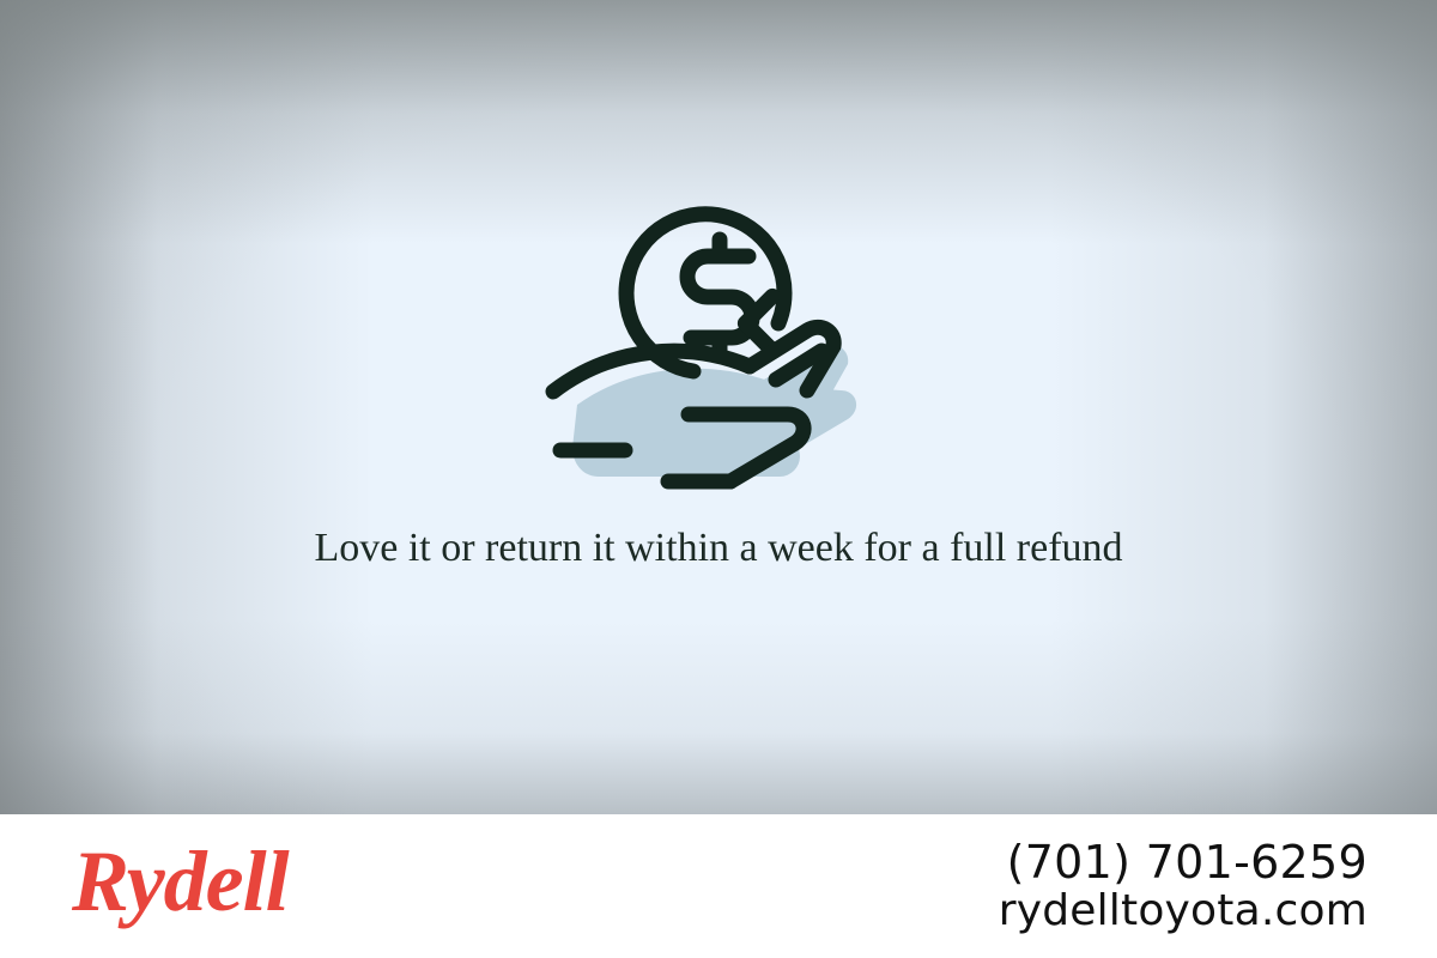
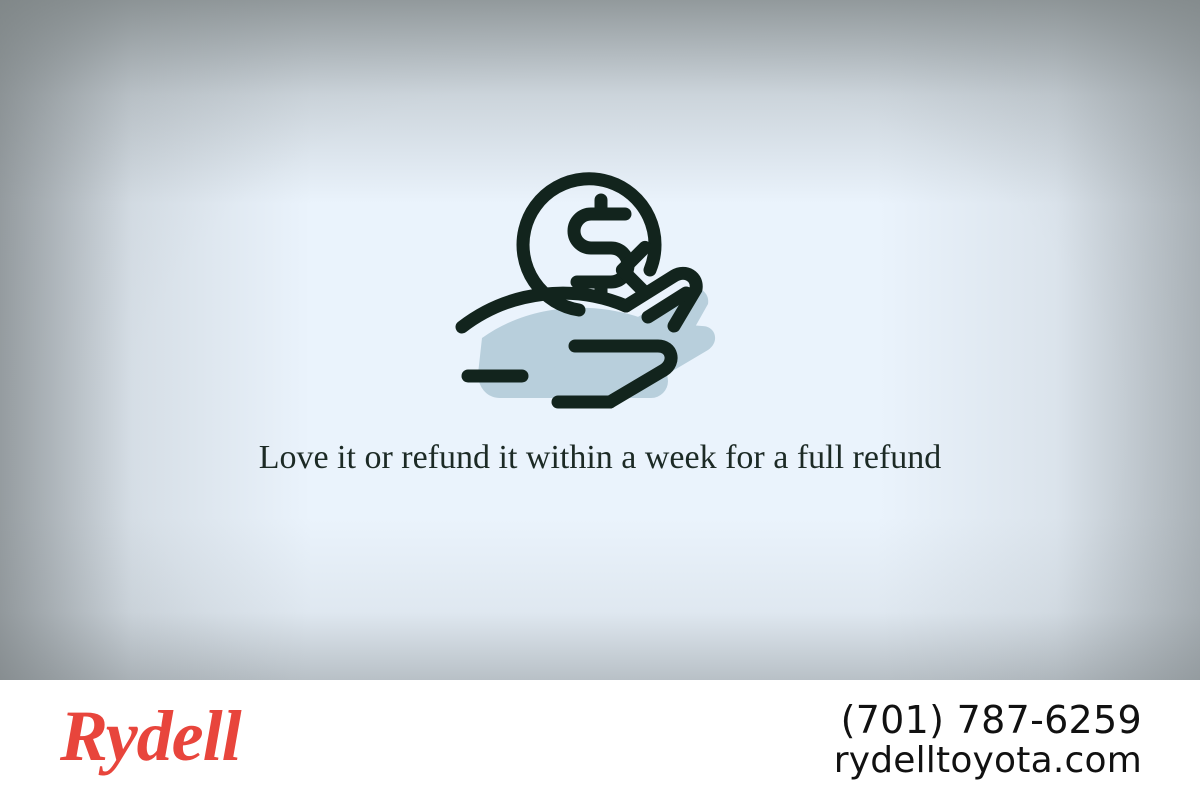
- Love it or return it within a week for a full refund
+ Love it or refund it within a week for a full refund
  Rydell
- (701) 701-6259
+ (701) 787-6259
  rydelltoyota.com
